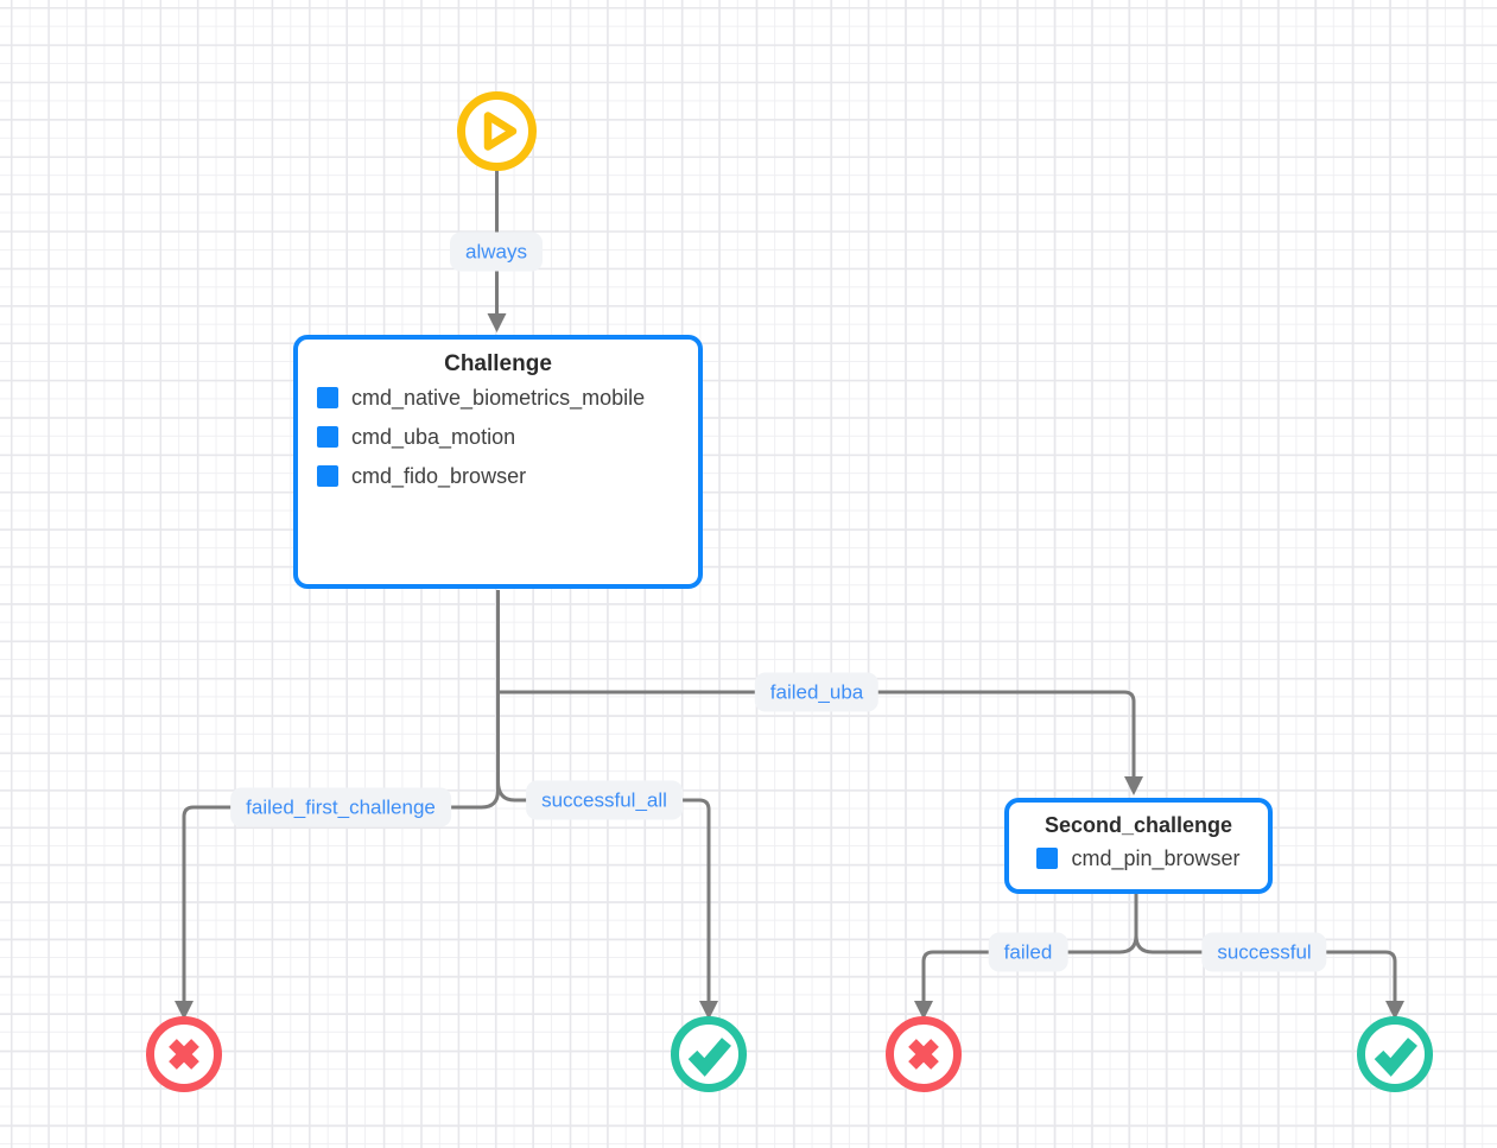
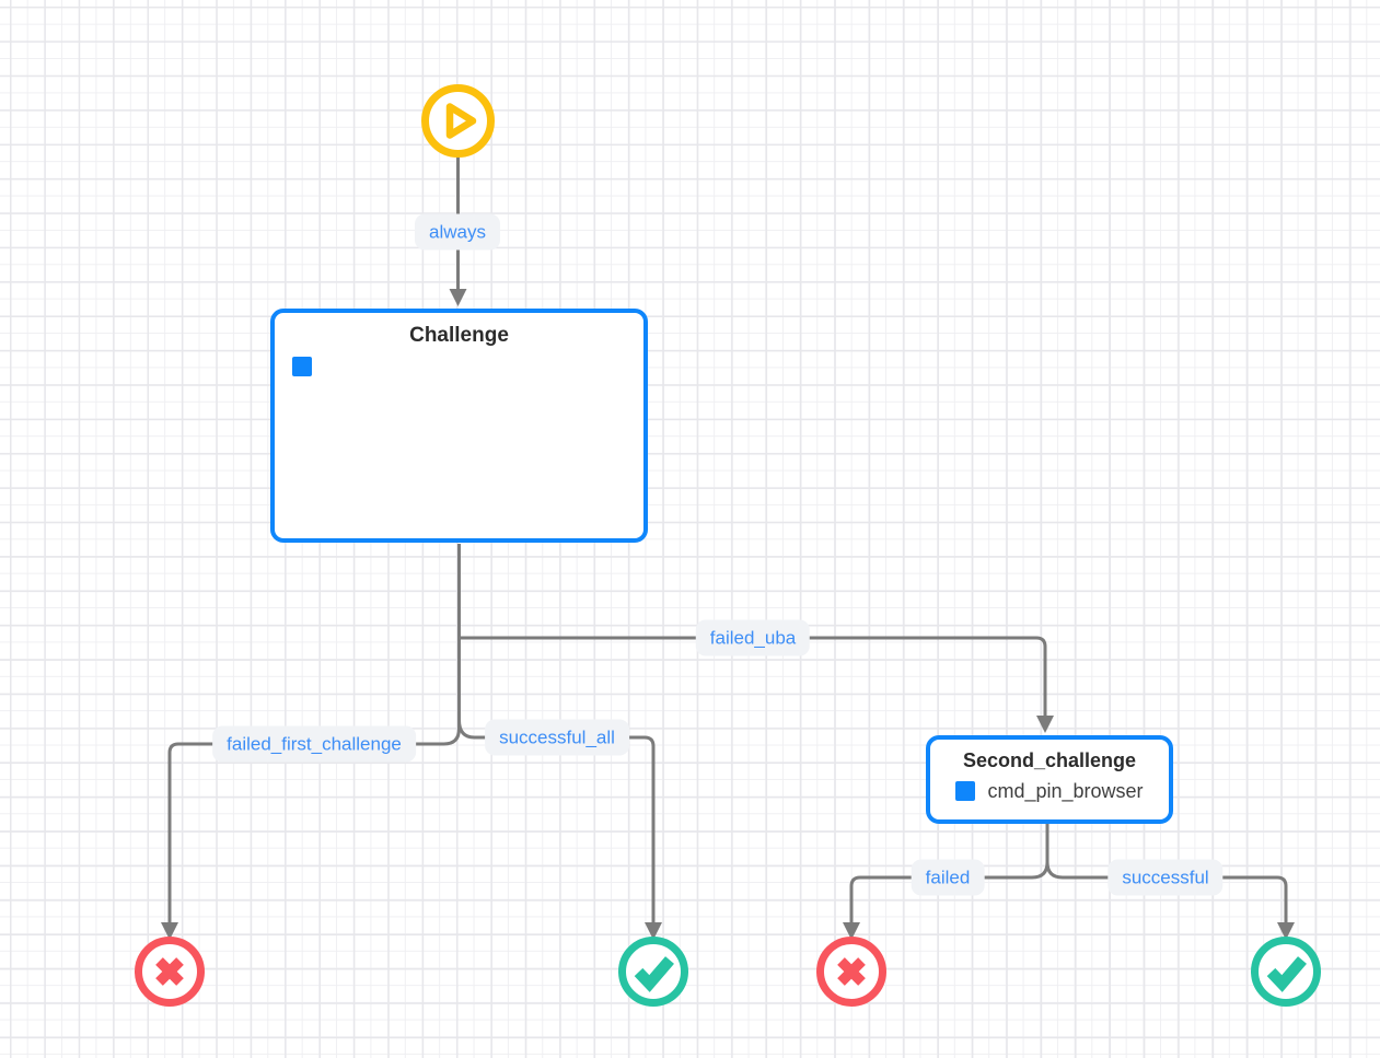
  always
  failed_uba
  failed_first_challenge
  successful_all
  failed
  successful
  Challenge
- cmd_native_biometrics_mobile
- cmd_uba_motion
- cmd_fido_browser
  Second_challenge
  cmd_pin_browser
